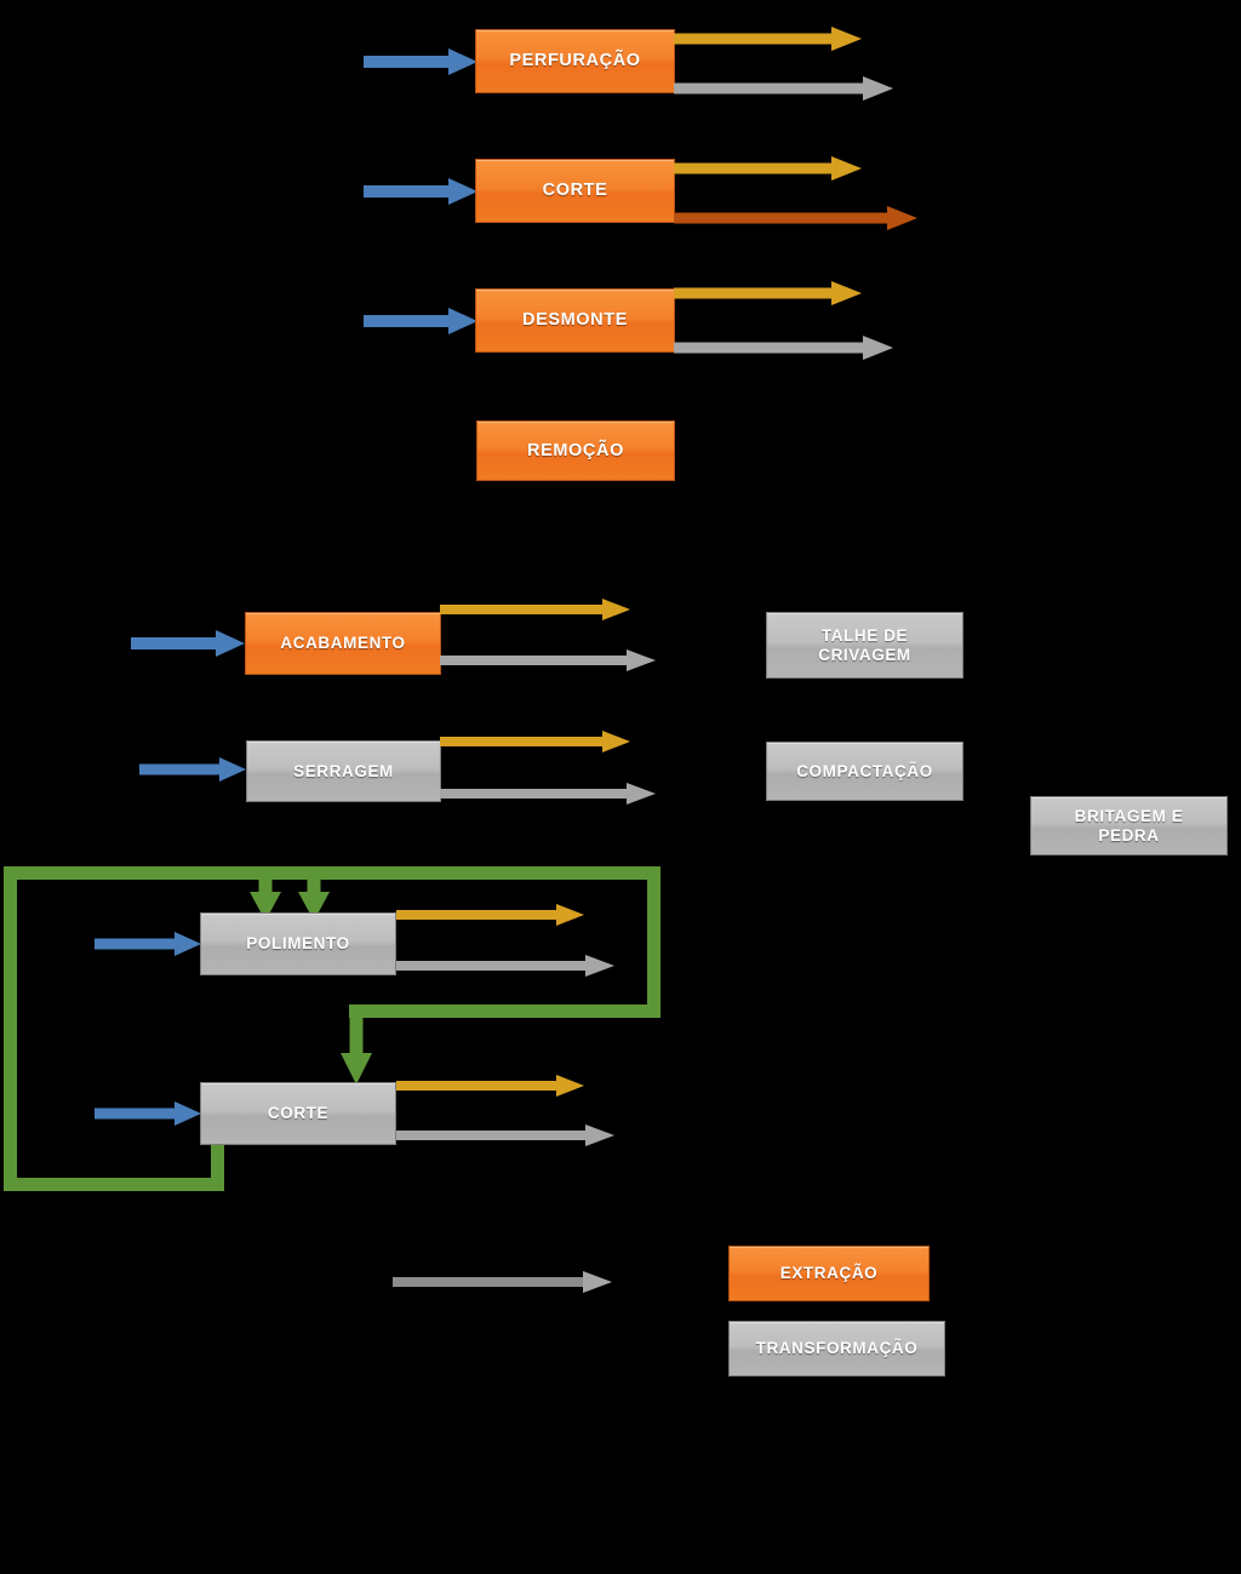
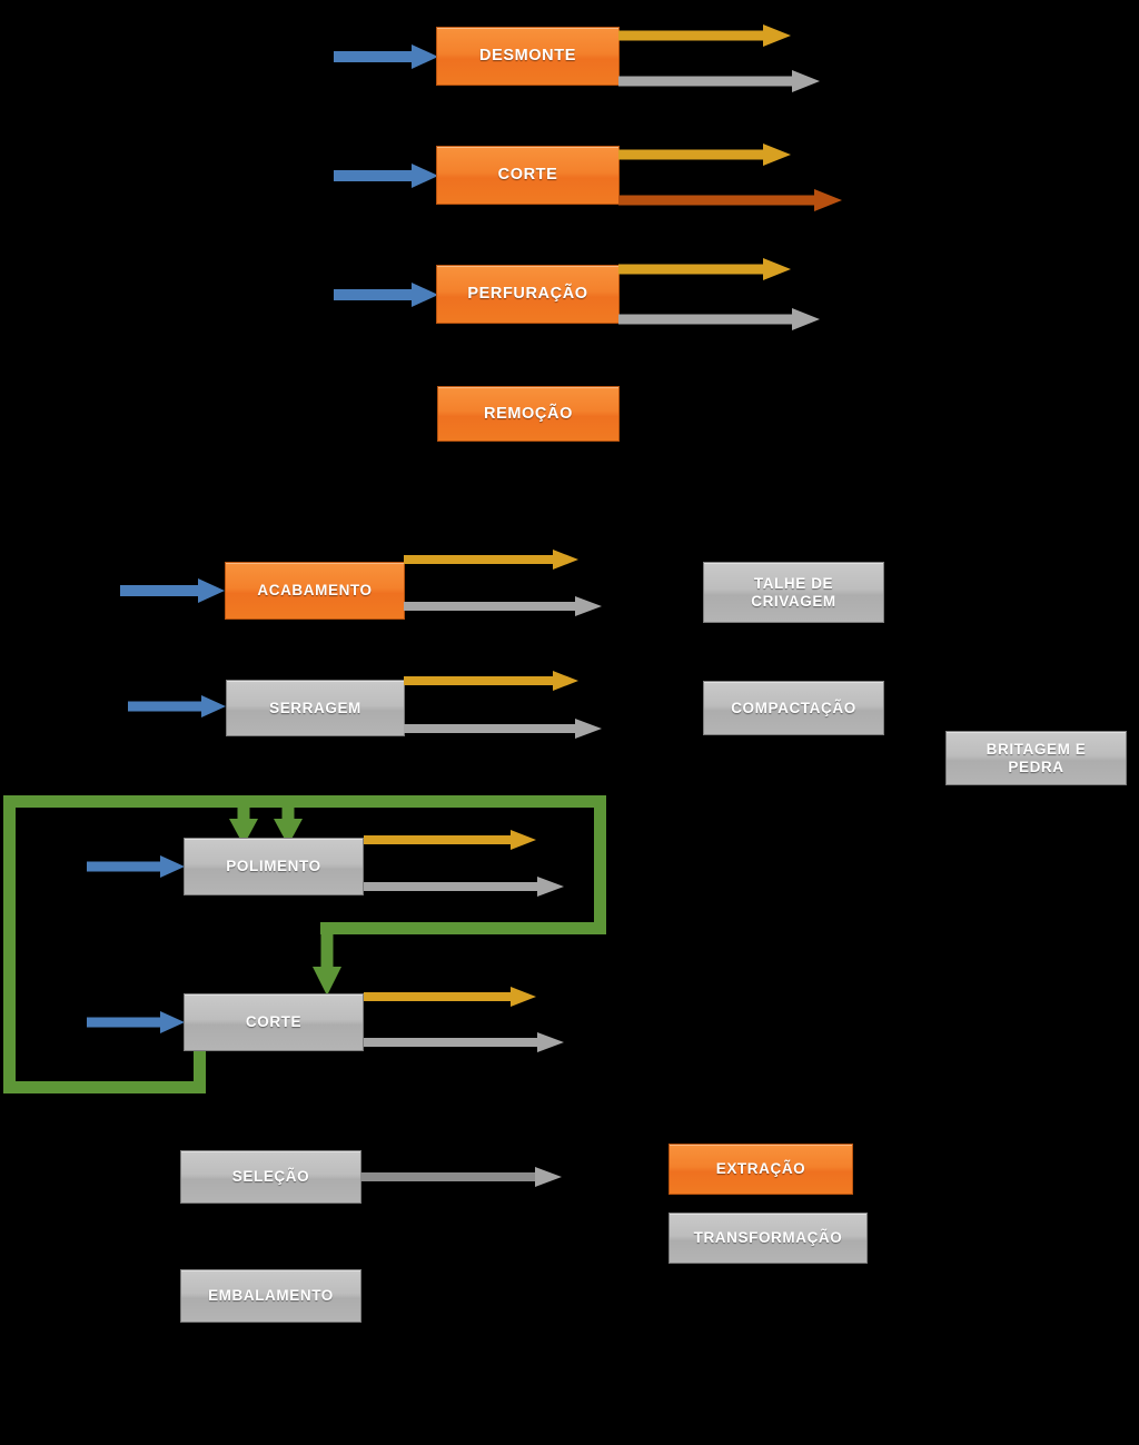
- PERFURAÇÃO
+ DESMONTE
  CORTE
- DESMONTE
+ PERFURAÇÃO
  REMOÇÃO
  ACABAMENTO
  SERRAGEM
  TALHE DE
  CRIVAGEM
  COMPACTAÇÃO
  BRITAGEM E
  PEDRA
  POLIMENTO
  CORTE
+ SELEÇÃO
+ EMBALAMENTO
  EXTRAÇÃO
  TRANSFORMAÇÃO
